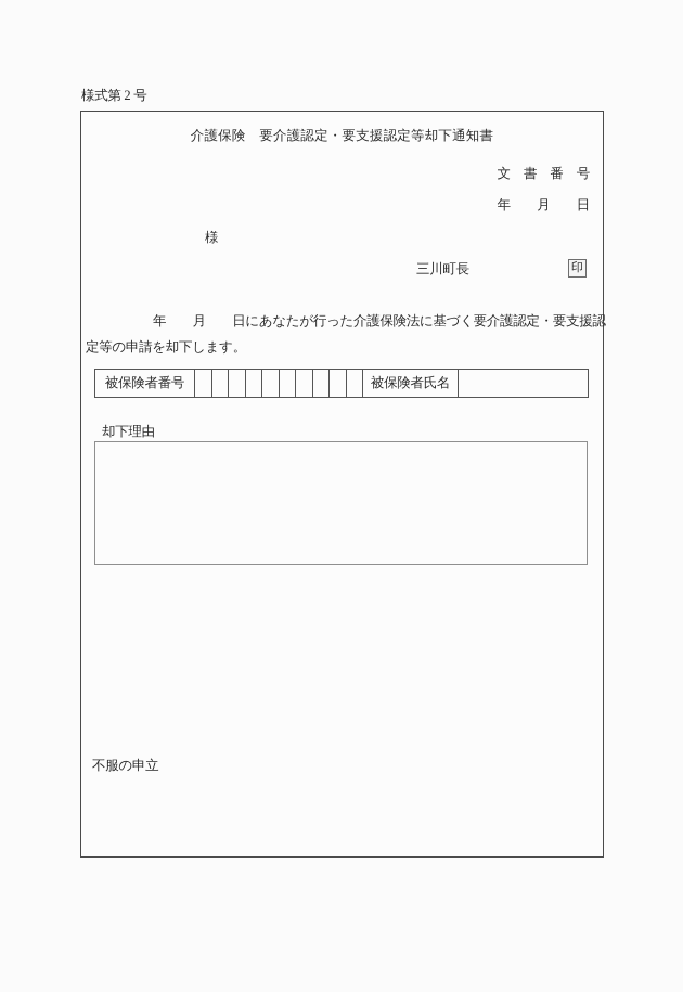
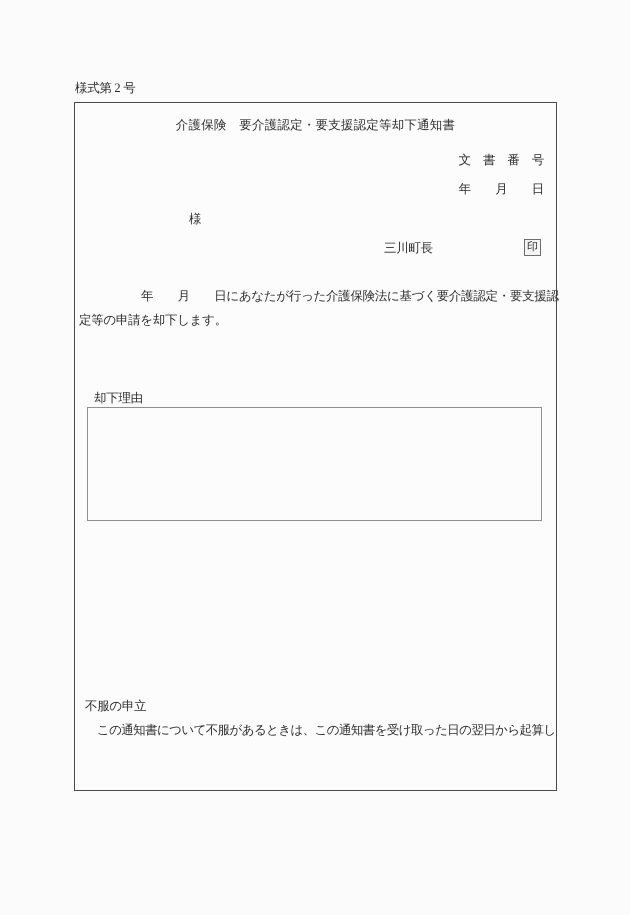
  様式第 2 号
  介護保険 要介護認定・要支援認定等却下通知書
  文 書 番 号
  年 月 日
  様
  三川町長
  印
  年 月 日にあなたが行った介護保険法に基づく要介護認定・要支援認
  定等の申請を却下します。
- 被保険者番号
- 被保険者氏名
  却下理由
  不服の申立
+ この通知書について不服があるときは、この通知書を受け取った日の翌日から起算し
